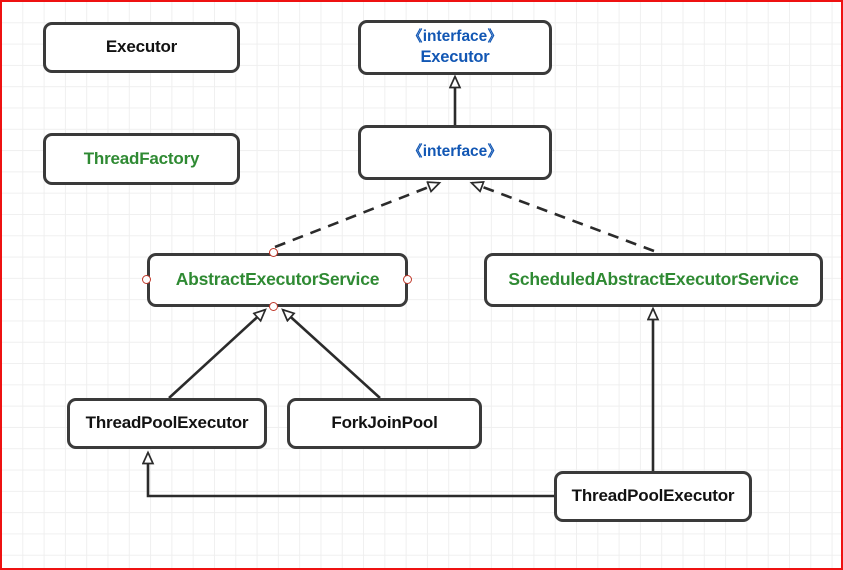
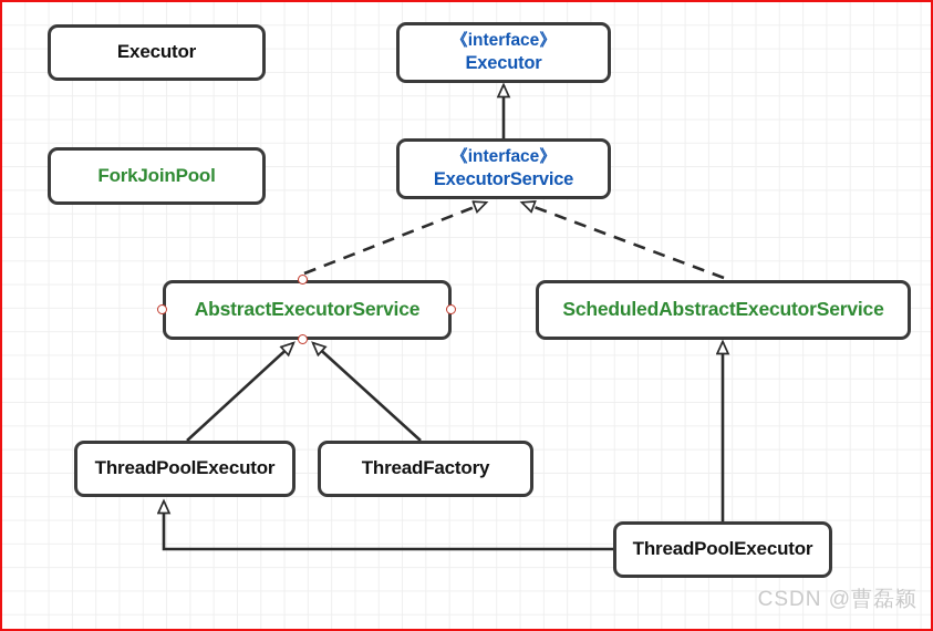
  Executor
- ThreadFactory
+ ForkJoinPool
  《interface》
  Executor
  《interface》
+ ExecutorService
  AbstractExecutorService
  ScheduledAbstractExecutorService
  ThreadPoolExecutor
- ForkJoinPool
+ ThreadFactory
  ThreadPoolExecutor
+ CSDN @曹磊颖
